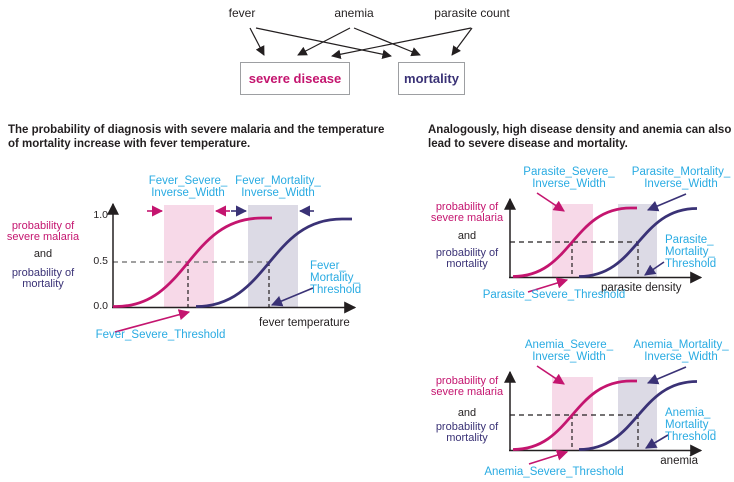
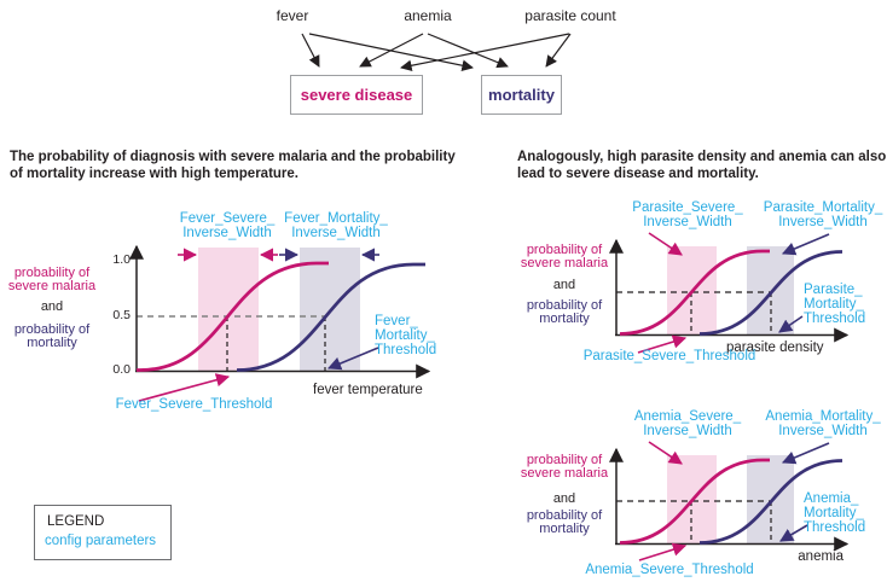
  fever
  anemia
  parasite count
  severe disease
  mortality
- The probability of diagnosis with severe malaria and the temperature
+ The probability of diagnosis with severe malaria and the probability
- of mortality increase with fever temperature.
+ of mortality increase with high temperature.
- Analogously, high disease density and anemia can also
+ Analogously, high parasite density and anemia can also
  lead to severe disease and mortality.
  probability of
  severe malaria
  and
  probability of
  mortality
  1.0
  0.5
  0.0
  fever temperature
  Fever_Severe_
  Inverse_Width
  Fever_Mortality_
  Inverse_Width
  Fever_
  Mortality_
  Threshold
  Fever_Severe_Threshold
  probability of
  severe malaria
  and
  probability of
  mortality
  parasite density
  Parasite_Severe_
  Inverse_Width
  Parasite_Mortality_
  Inverse_Width
  Parasite_
  Mortality_
  Threshold
  Parasite_Severe_Threshold
  probability of
  severe malaria
  and
  probability of
  mortality
  anemia
  Anemia_Severe_
  Inverse_Width
  Anemia_Mortality_
  Inverse_Width
  Anemia_
  Mortality_
  Threshold
  Anemia_Severe_Threshold
+ LEGEND
+ config parameters
